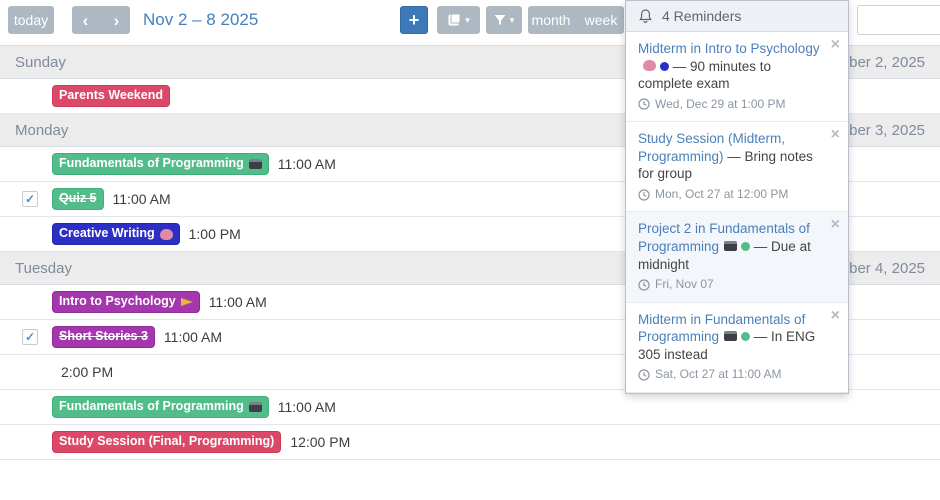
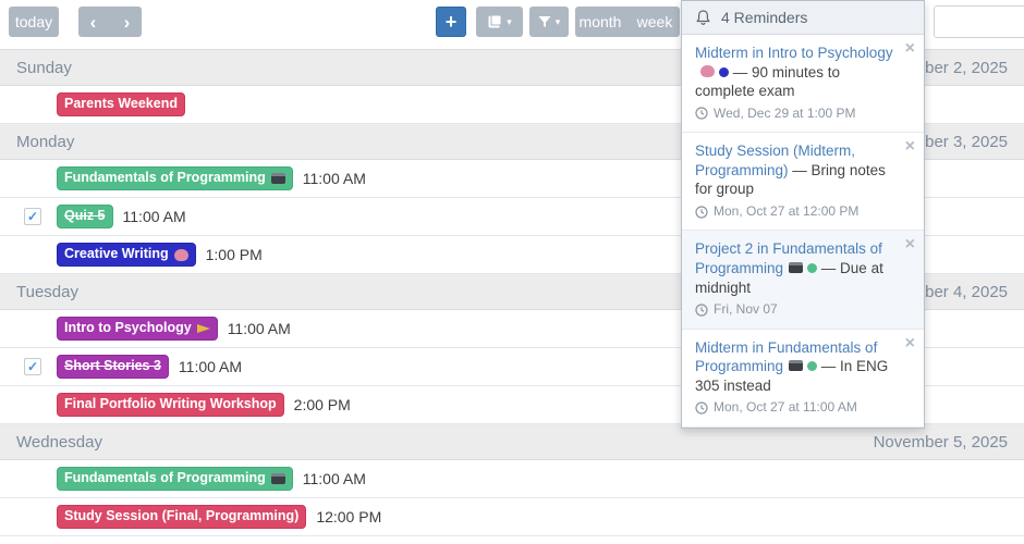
  today
  ‹
  ›
- Nov 2 – 8 2025
  +
  ▾
  ▾
  month
  week
  Sunday
  Parents Weekend
  Monday
  Fundamentals of Programming
  11:00 AM
  ✓
  Quiz 5
  11:00 AM
  Creative Writing
  1:00 PM
  Tuesday
  Intro to Psychology
  11:00 AM
  ✓
  Short Stories 3
  11:00 AM
+ Final Portfolio Writing Workshop
  2:00 PM
+ Wednesday
+ November 5, 2025
  Fundamentals of Programming
  11:00 AM
  Study Session (Final, Programming)
  12:00 PM
  4 Reminders
  ×
  Midterm in Intro to Psychology — 90 minutes to complete exam
  Wed, Dec 29 at 1:00 PM
  ×
  Study Session (Midterm, Programming) — Bring notes for group
  Mon, Oct 27 at 12:00 PM
  ×
  Project 2 in Fundamentals of Programming — Due at midnight
  Fri, Nov 07
  ×
  Midterm in Fundamentals of Programming — In ENG 305 instead
- Sat, Oct 27 at 11:00 AM
+ Mon, Oct 27 at 11:00 AM
